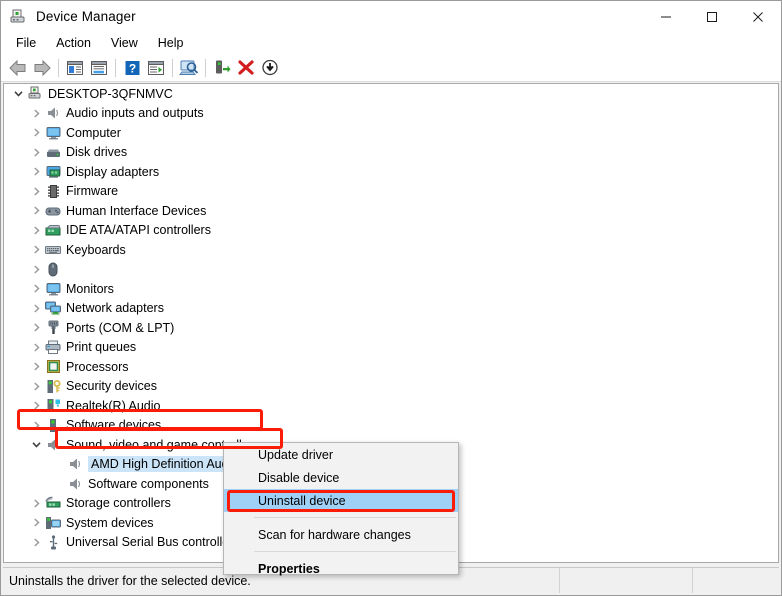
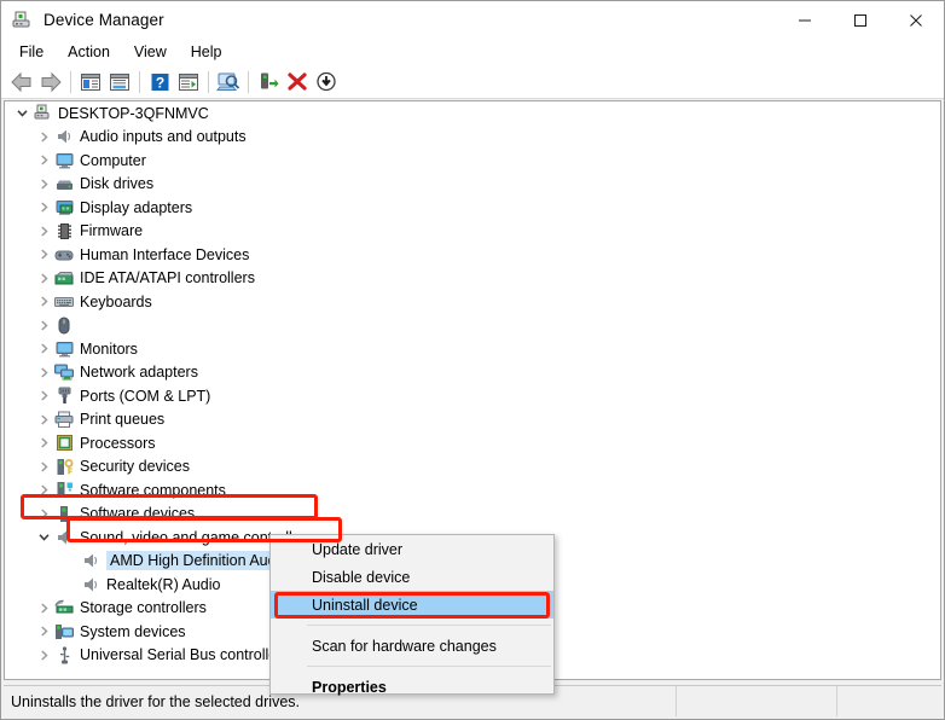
  Device Manager
  File
  Action
  View
  Help
  ?
  DESKTOP-3QFNMVC
  Audio inputs and outputs
  Computer
  Disk drives
  Display adapters
  Firmware
  Human Interface Devices
  IDE ATA/ATAPI controllers
  Keyboards
  Monitors
  Network adapters
  Ports (COM & LPT)
  Print queues
  Processors
  Security devices
- Realtek(R) Audio
+ Software components
  Software devices
  Sound, video and game con
- Software components
+ Realtek(R) Audio
  Storage controllers
  System devices
  Universal Serial Bus controll
  Update driver
  Disable device
  Uninstall device
  Scan for hardware changes
  Properties
- Uninstalls the driver for the selected device.
+ Uninstalls the driver for the selected drives.
